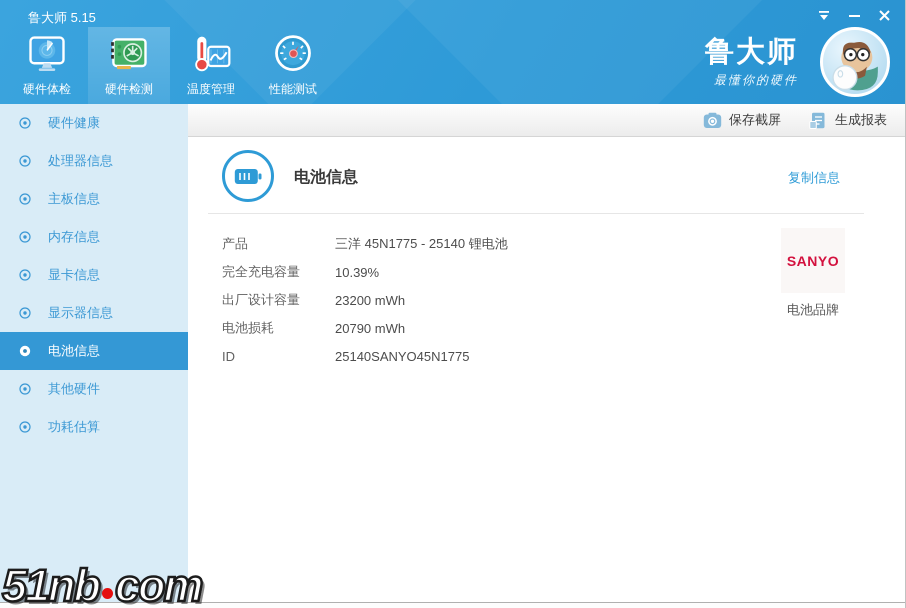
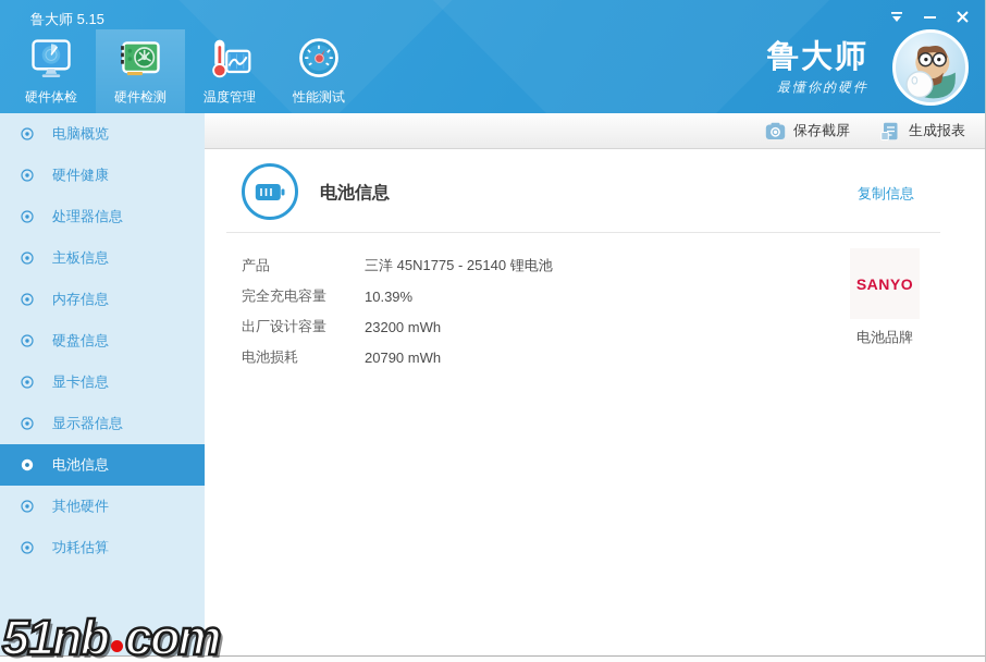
  鲁大师 5.15
  硬件体检
  硬件检测
  温度管理
  性能测试
  鲁大师
  最懂你的硬件
+ 电脑概览
  硬件健康
  处理器信息
  主板信息
  内存信息
+ 硬盘信息
  显卡信息
  显示器信息
  电池信息
  其他硬件
  功耗估算
  保存截屏
  生成报表
  电池信息
  复制信息
  产品
  三洋 45N1775 - 25140 锂电池
  完全充电容量
  10.39%
  出厂设计容量
  23200 mWh
  电池损耗
  20790 mWh
- ID
- 25140SANYO45N1775
  SANYO
  电池品牌
  51nb com
